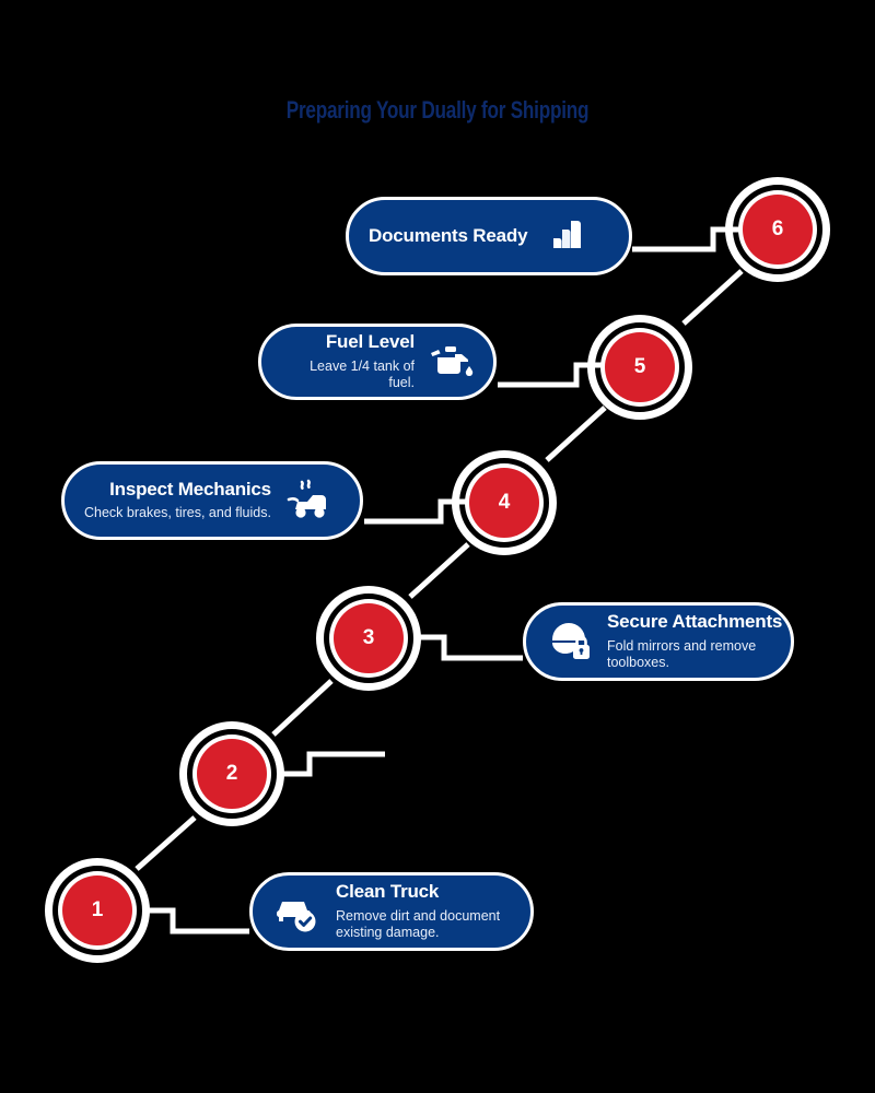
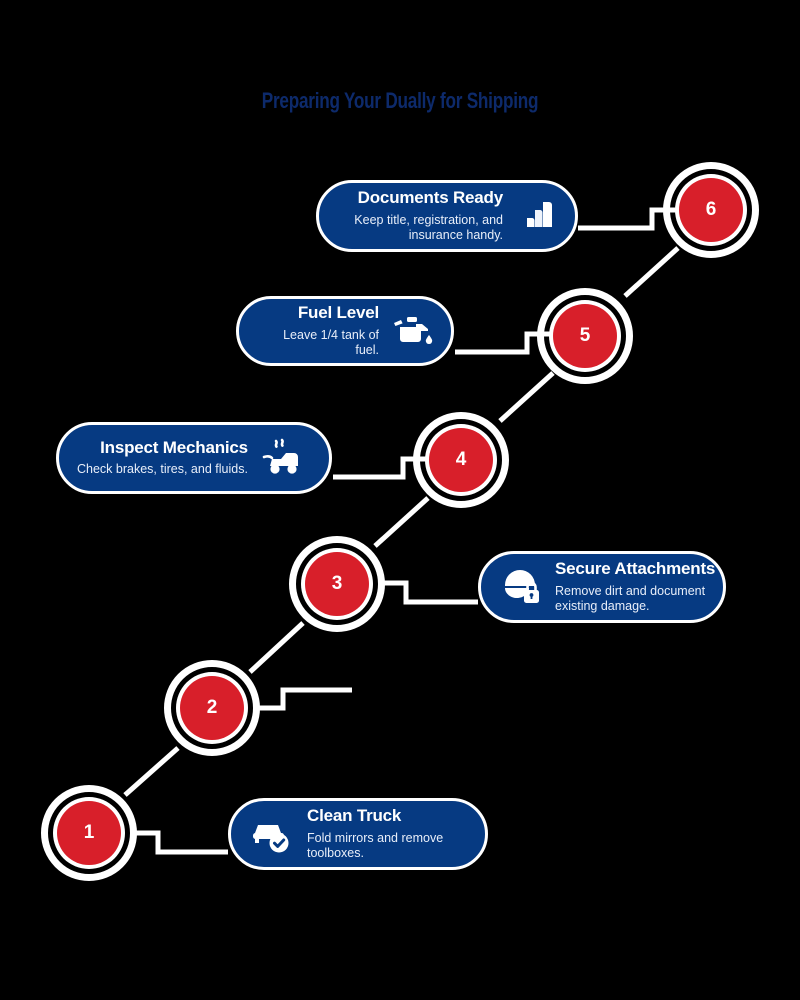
  Preparing Your Dually for Shipping
  Documents Ready
+ Keep title, registration, and insurance handy.
  6
  Fuel Level
  Leave 1/4 tank of fuel.
  5
  Inspect Mechanics
  Check brakes, tires, and fluids.
  4
  3
  Secure Attachments
- Fold mirrors and remove toolboxes.
+ Remove dirt and document existing damage.
  2
  1
  Clean Truck
- Remove dirt and document existing damage.
+ Fold mirrors and remove toolboxes.
